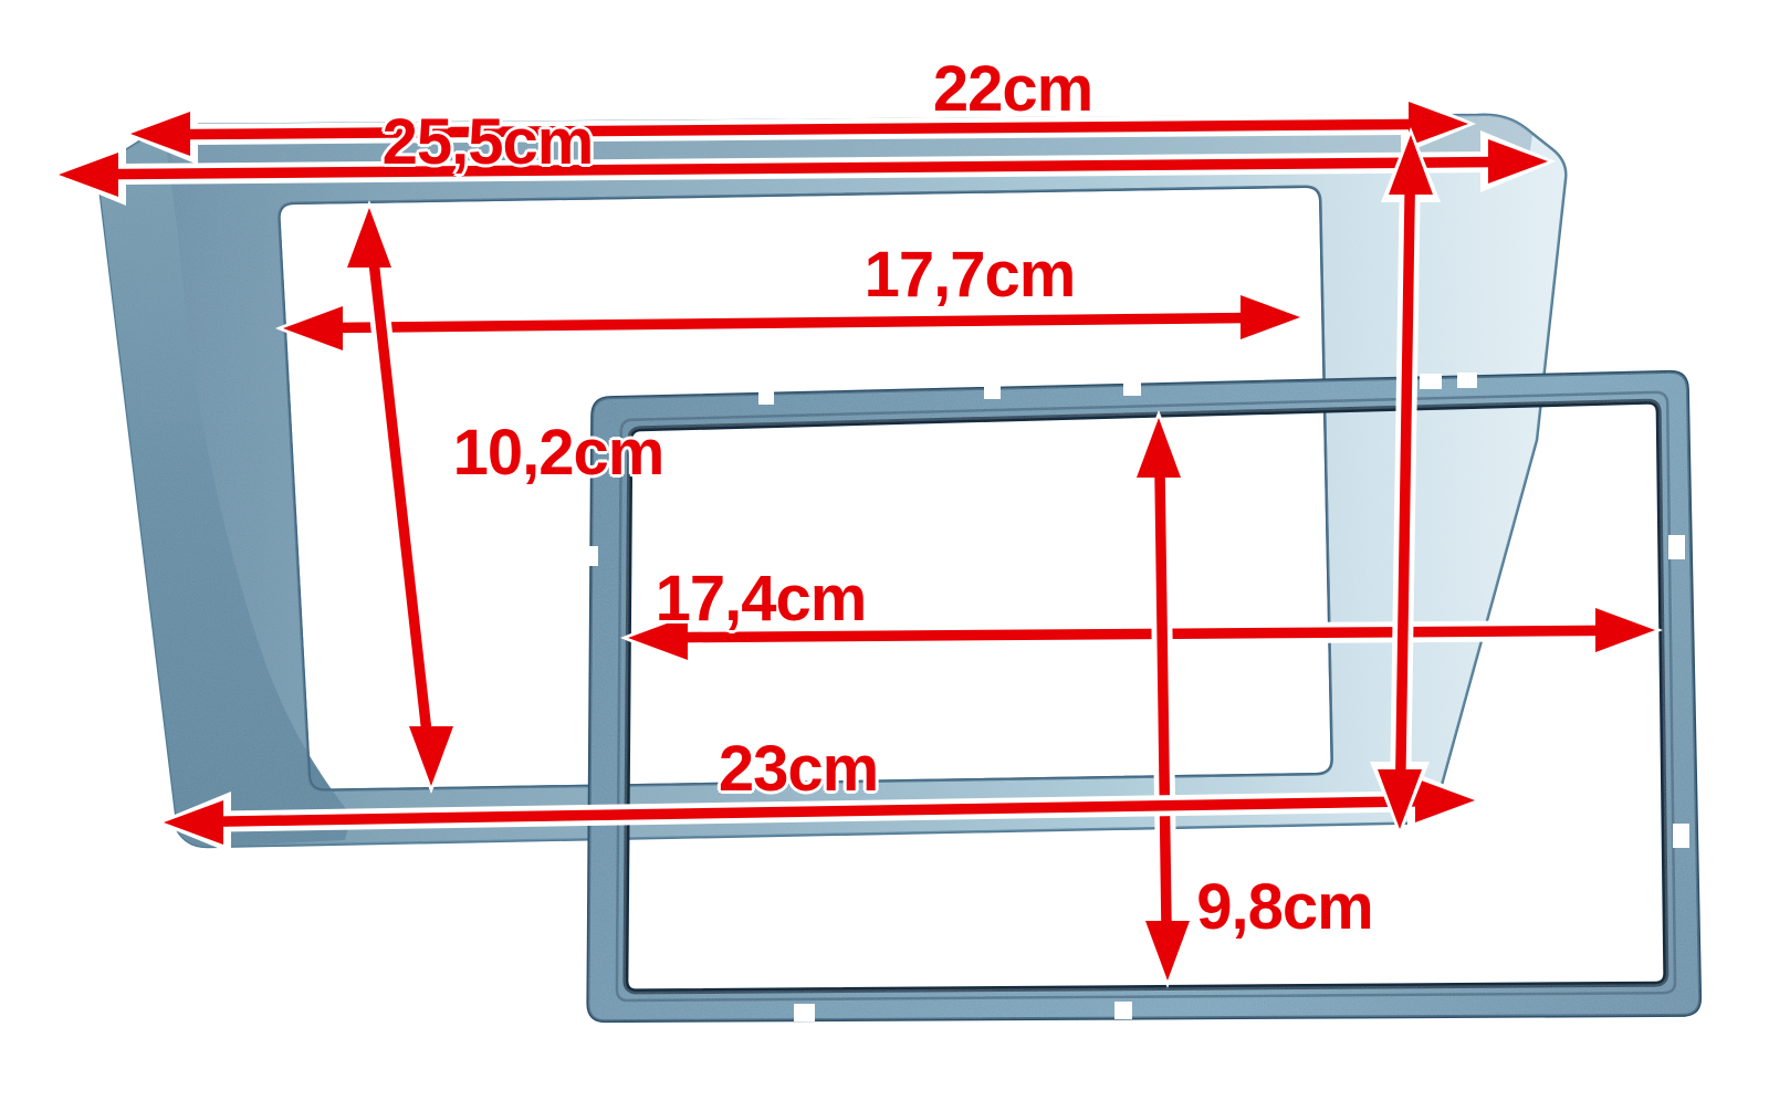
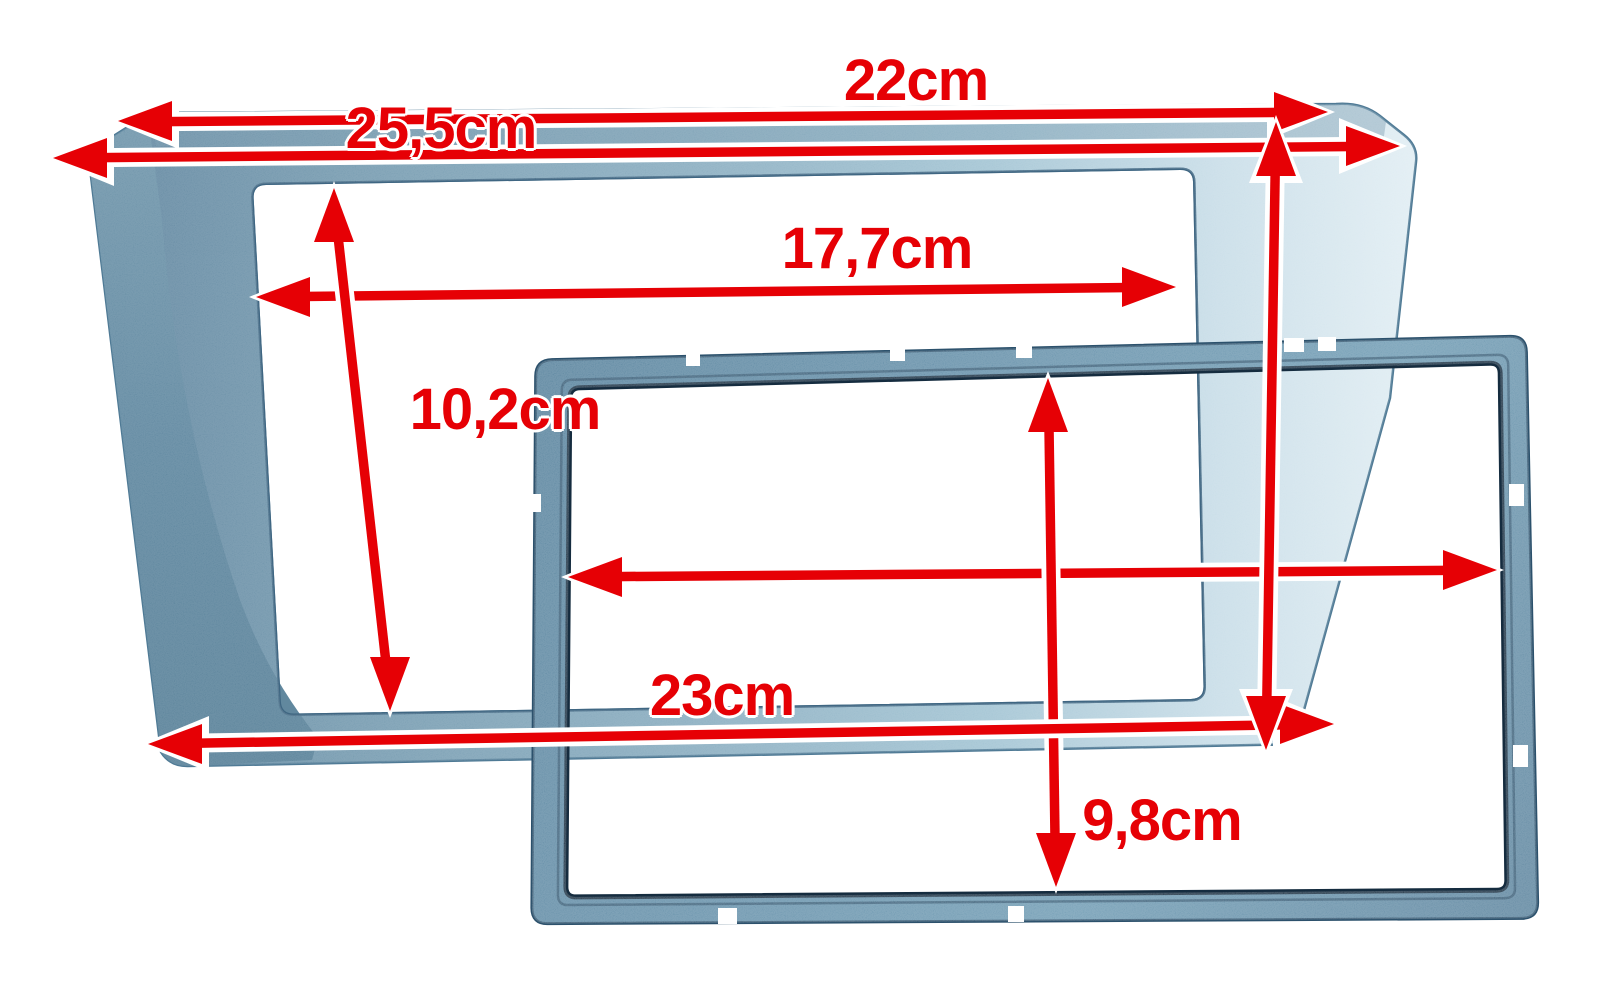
  22cm
  25,5cm
  17,7cm
  10,2cm
- 17,4cm
  23cm
  9,8cm
